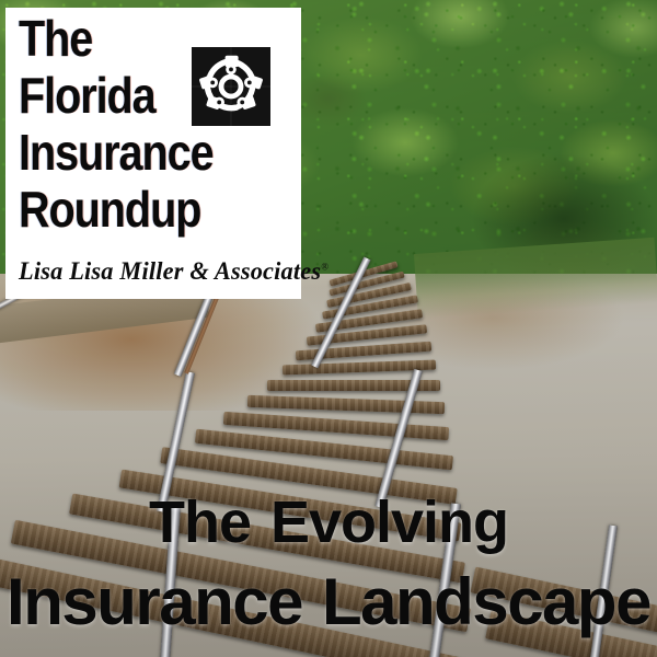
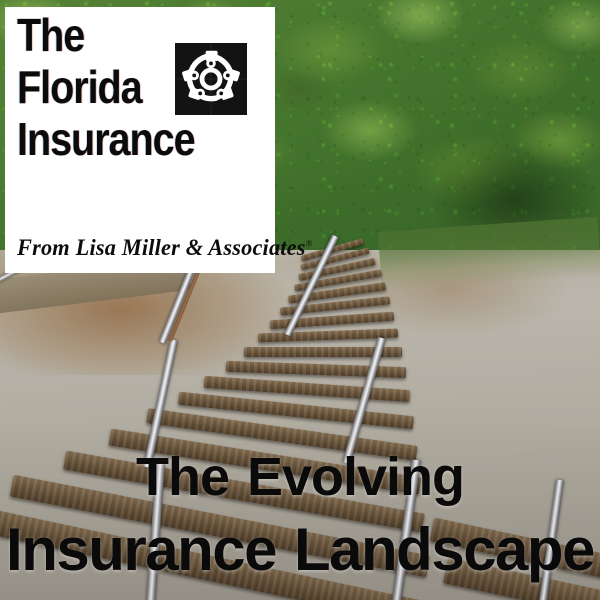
  The
  Florida
  Insurance
- Roundup
- Lisa Lisa Miller & Associates®
+ From Lisa Miller & Associates®
  The Evolving
  Insurance Landscape
